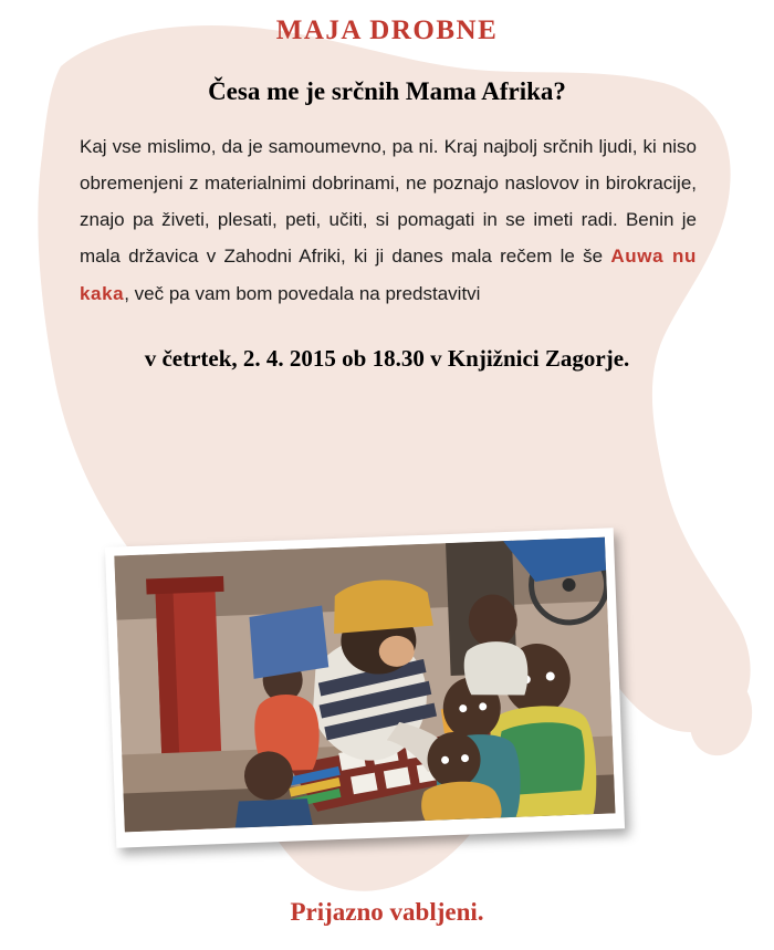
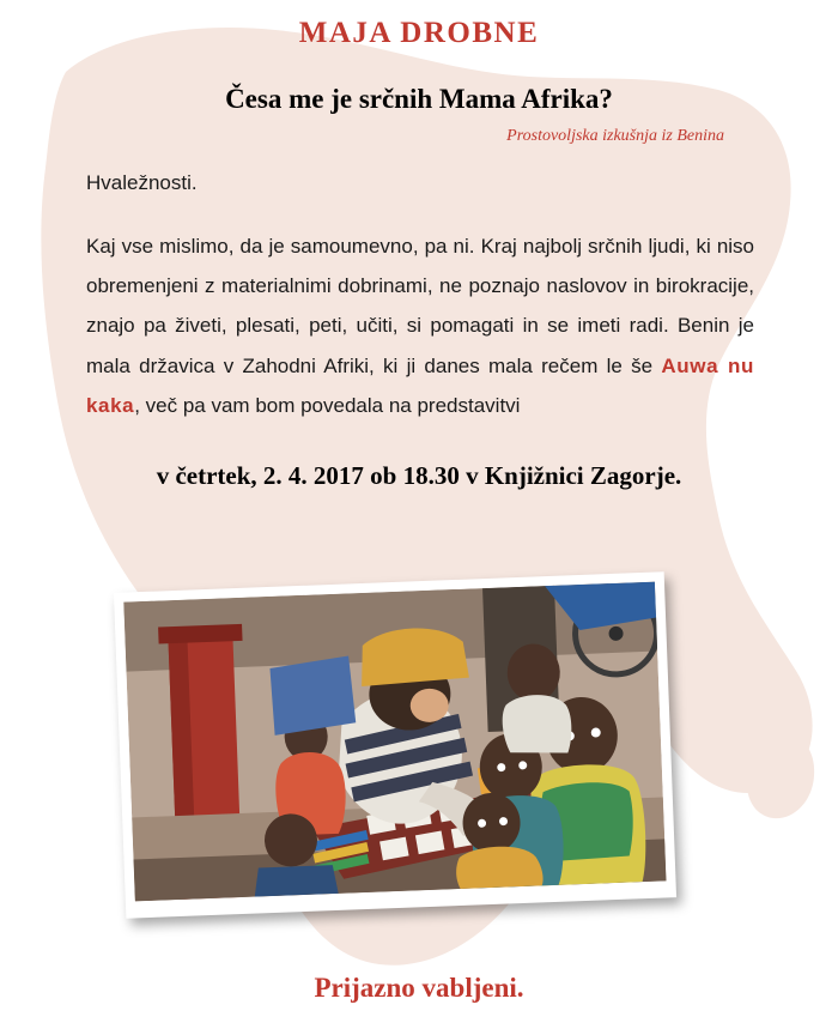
  MAJA DROBNE
  Česa me je srčnih Mama Afrika?
+ Prostovoljska izkušnja iz Benina
+ Hvaležnosti.
  Kaj vse mislimo, da je samoumevno, pa ni. Kraj najbolj srčnih ljudi, ki niso obremenjeni z materialnimi dobrinami, ne poznajo naslovov in birokracije, znajo pa živeti, plesati, peti, učiti, si pomagati in se imeti radi. Benin je mala državica v Zahodni Afriki, ki ji danes mala rečem le še Auwa nu kaka, več pa vam bom povedala na predstavitvi
- v četrtek, 2. 4. 2015 ob 18.30 v Knjižnici Zagorje.
+ v četrtek, 2. 4. 2017 ob 18.30 v Knjižnici Zagorje.
  Prijazno vabljeni.
